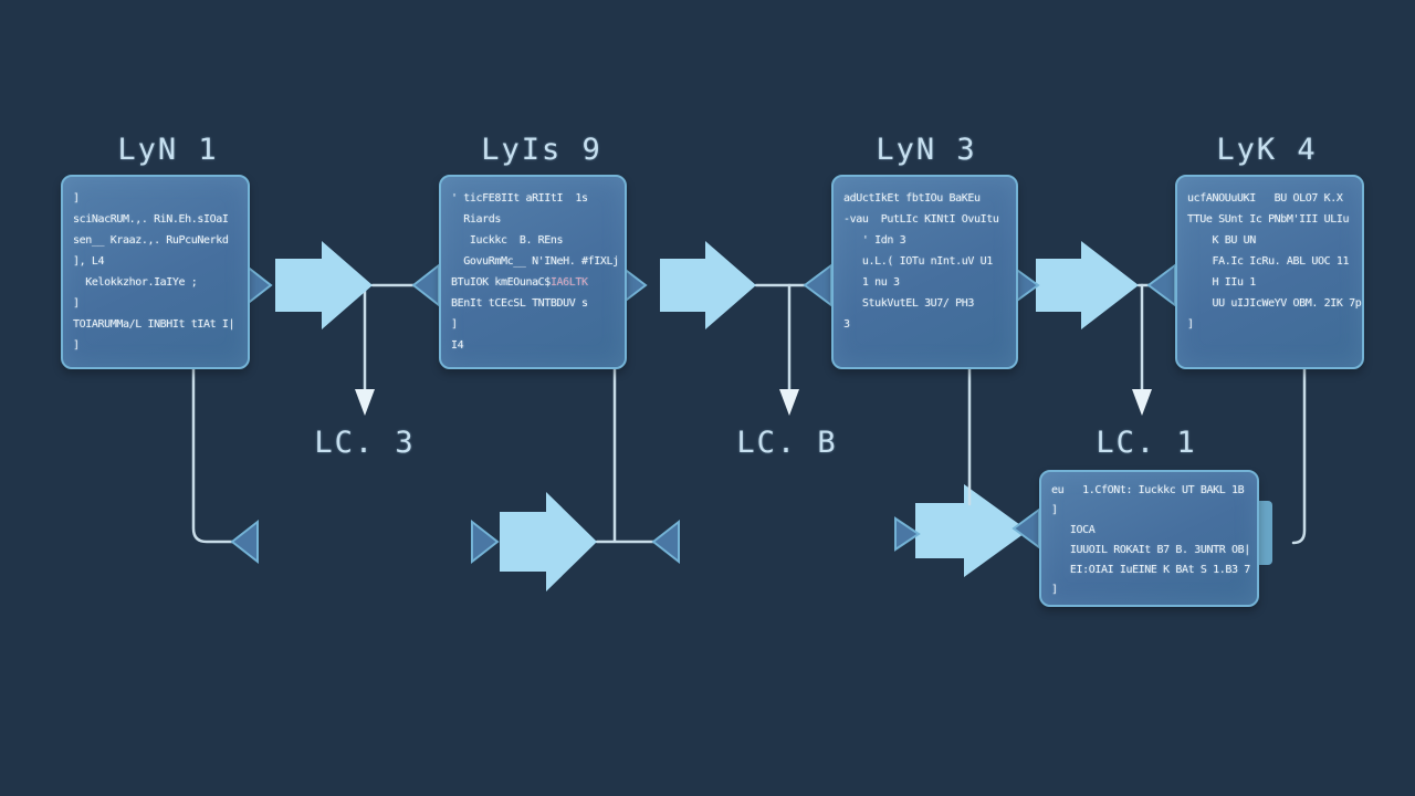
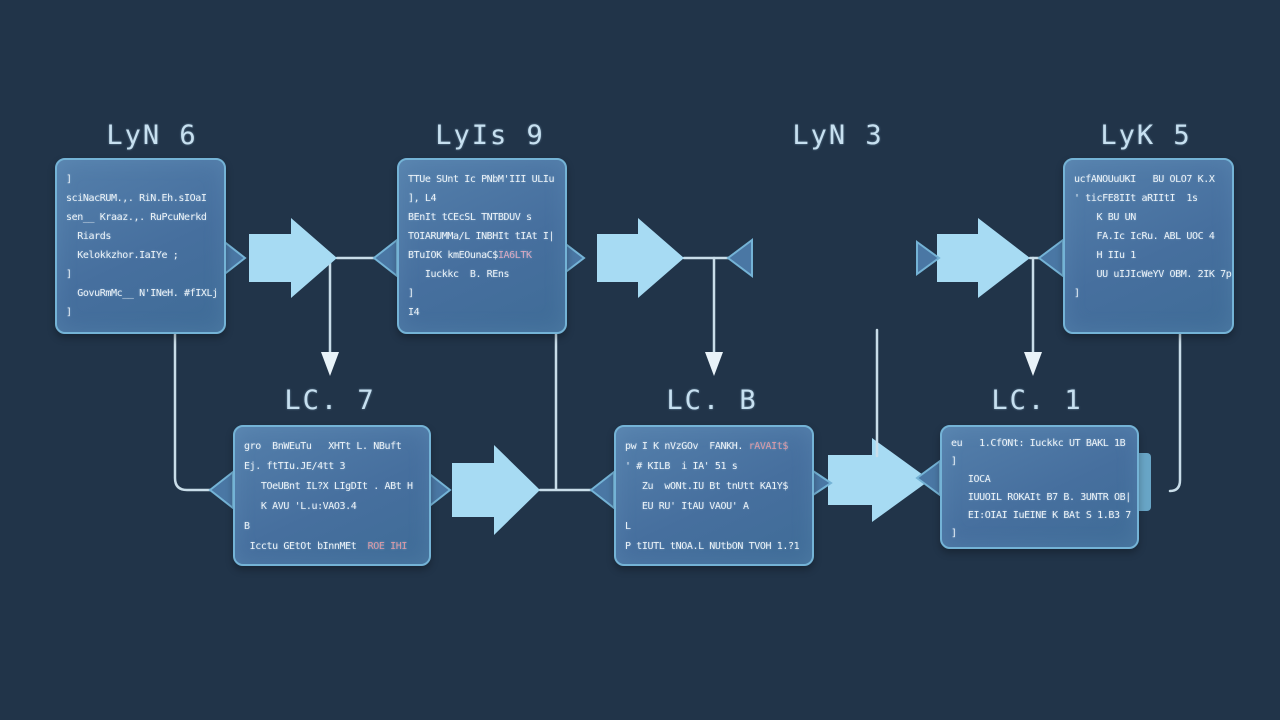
- LyN 1
+ LyN 6
  LyIs 9
  LyN 3
- LyK 4
+ LyK 5
  ]
  sciNacRUM.,. RiN.Eh.sIOaI
  sen__ Kraaz.,. RuPcuNerkd
- ], L4
+ Riards
  Kelokkzhor.IaIYe ;
  ]
- TOIARUMMa/L INBHIt tIAt I|
+ GovuRmMc__ N'INeH. #fIXLj
  ]
- ' ticFE8IIt aRIItI 1s
+ TTUe SUnt Ic PNbM'III ULIu
- Riards
+ ], L4
- Iuckkc B. REns
+ BEnIt tCEcSL TNTBDUV s
- GovuRmMc__ N'INeH. #fIXLj
+ TOIARUMMa/L INBHIt tIAt I|
  BTuIOK kmEOunaC$IA6LTK
- BEnIt tCEcSL TNTBDUV s
+ Iuckkc B. REns
  ]
  I4
- adUctIkEt fbtIOu BaKEu
- -vau PutLIc KINtI OvuItu
- ' Idn 3
- u.L.( IOTu nInt.uV U1
- 1 nu 3
- StukVutEL 3U7/ PH3
- 3
  ucfANOUuUKI BU OLO7 K.X
- TTUe SUnt Ic PNbM'III ULIu
+ ' ticFE8IIt aRIItI 1s
  K BU UN
- FA.Ic IcRu. ABL UOC 11
+ FA.Ic IcRu. ABL UOC 4
  H IIu 1
  UU uIJIcWeYV OBM. 2IK 7p
  ]
- LC. 3
+ LC. 7
  LC. B
  LC. 1
+ gro BnWEuTu XHTt L. NBuft
+ Ej. ftTIu.JE/4tt 3
+ TOeUBnt IL?X LIgDIt . ABt H
+ K AVU 'L.u:VAO3.4
+ B
+ Icctu GEtOt bInnMEt ROE IHI
+ pw I K nVzGOv FANKH. rAVAIt$
+ ' # KILB i IA' 51 s
+ Zu wONt.IU Bt tnUtt KA1Y$
+ EU RU' ItAU VAOU' A
+ L
+ P tIUTL tNOA.L NUtbON TVOH 1.?1
  eu 1.CfONt: Iuckkc UT BAKL 1B
  ]
  IOCA
  IUUOIL ROKAIt B7 B. 3UNTR OB|
  EI:OIAI IuEINE K BAt S 1.B3 7
  ]
